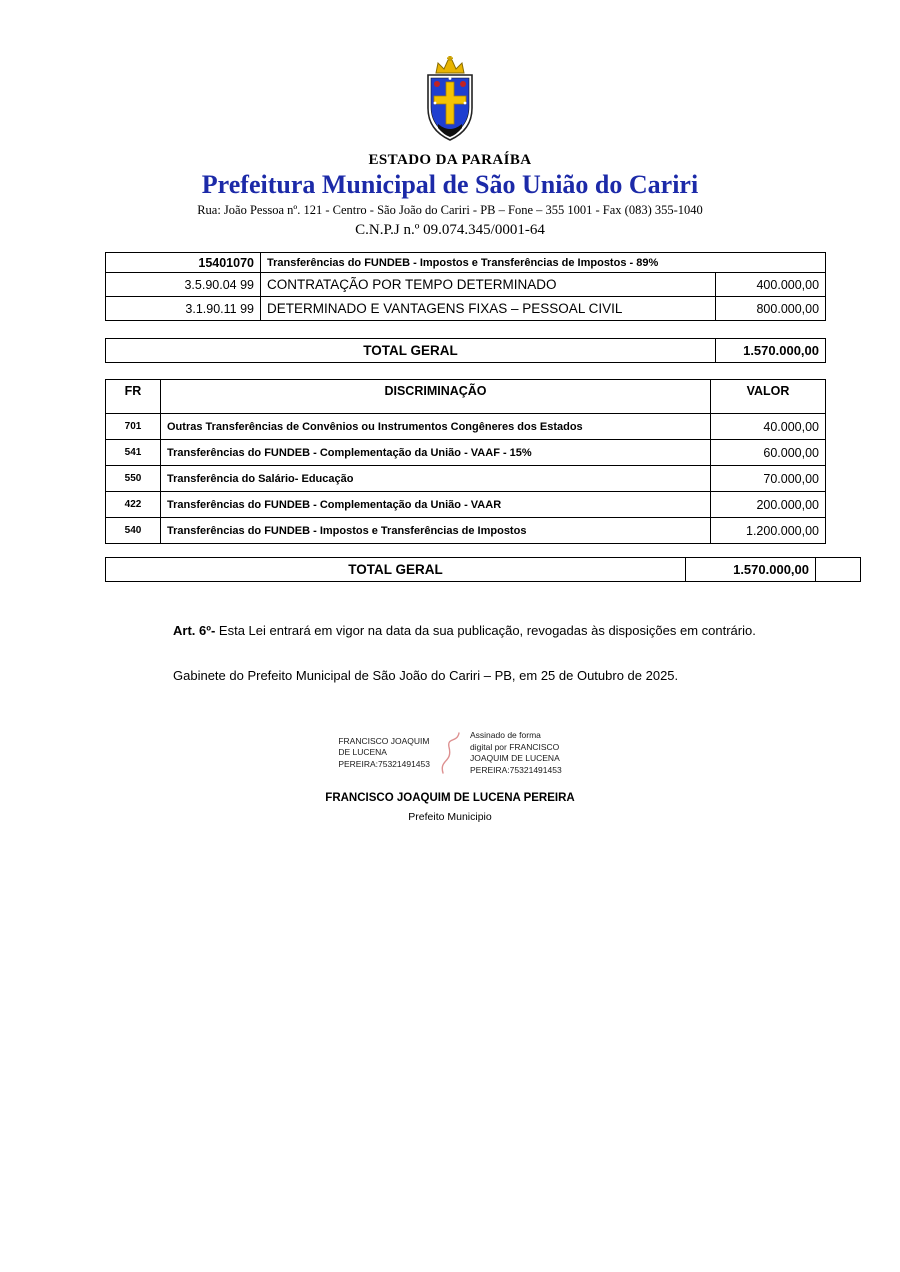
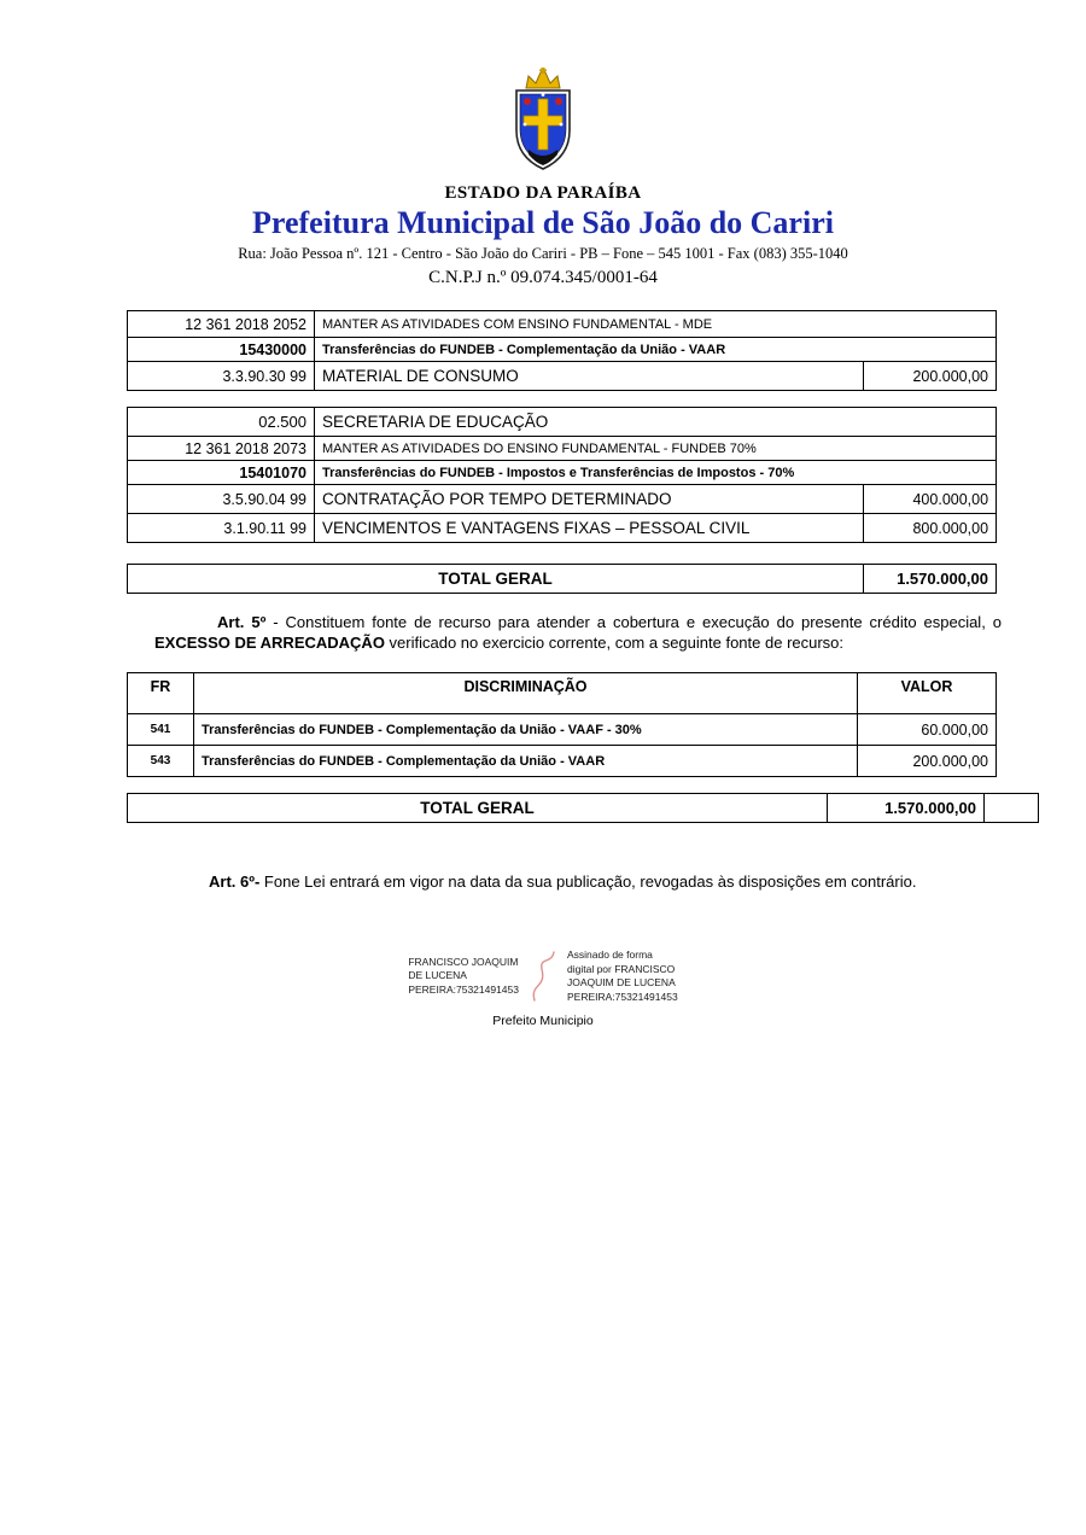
  ESTADO DA PARAÍBA
- Prefeitura Municipal de São União do Cariri
+ Prefeitura Municipal de São João do Cariri
- Rua: João Pessoa nº. 121 - Centro - São João do Cariri - PB – Fone – 355 1001 - Fax (083) 355-1040
+ Rua: João Pessoa nº. 121 - Centro - São João do Cariri - PB – Fone – 545 1001 - Fax (083) 355-1040
  C.N.P.J n.º 09.074.345/0001-64
+ 12 361 2018 2052	MANTER AS ATIVIDADES COM ENSINO FUNDAMENTAL - MDE
+ 15430000	Transferências do FUNDEB - Complementação da União - VAAR
+ 3.3.90.30 99	MATERIAL DE CONSUMO	200.000,00
+ 02.500	SECRETARIA DE EDUCAÇÃO
+ 12 361 2018 2073	MANTER AS ATIVIDADES DO ENSINO FUNDAMENTAL - FUNDEB 70%
- 15401070	Transferências do FUNDEB - Impostos e Transferências de Impostos - 89%
+ 15401070	Transferências do FUNDEB - Impostos e Transferências de Impostos - 70%
  3.5.90.04 99	CONTRATAÇÃO POR TEMPO DETERMINADO	400.000,00
- 3.1.90.11 99	DETERMINADO E VANTAGENS FIXAS – PESSOAL CIVIL	800.000,00
+ 3.1.90.11 99	VENCIMENTOS E VANTAGENS FIXAS – PESSOAL CIVIL	800.000,00
  TOTAL GERAL	1.570.000,00
+ Art. 5º - Constituem fonte de recurso para atender a cobertura e execução do presente crédito especial, o EXCESSO DE ARRECADAÇÃO verificado no exercicio corrente, com a seguinte fonte de recurso:
  FR	DISCRIMINAÇÃO	VALOR
- 701	Outras Transferências de Convênios ou Instrumentos Congêneres dos Estados	40.000,00
- 541	Transferências do FUNDEB - Complementação da União - VAAF - 15%	60.000,00
+ 541	Transferências do FUNDEB - Complementação da União - VAAF - 30%	60.000,00
- 550	Transferência do Salário- Educação	70.000,00
- 422	Transferências do FUNDEB - Complementação da União - VAAR	200.000,00
+ 543	Transferências do FUNDEB - Complementação da União - VAAR	200.000,00
- 540	Transferências do FUNDEB - Impostos e Transferências de Impostos	1.200.000,00
  TOTAL GERAL	1.570.000,00
- Art. 6º- Esta Lei entrará em vigor na data da sua publicação, revogadas às disposições em contrário.
+ Art. 6º- Fone Lei entrará em vigor na data da sua publicação, revogadas às disposições em contrário.
- Gabinete do Prefeito Municipal de São João do Cariri – PB, em 25 de Outubro de 2025.
  FRANCISCO JOAQUIM
  DE LUCENA
  PEREIRA:75321491453
  Assinado de forma
  digital por FRANCISCO
  JOAQUIM DE LUCENA
  PEREIRA:75321491453
- FRANCISCO JOAQUIM DE LUCENA PEREIRA
  Prefeito Municipio
